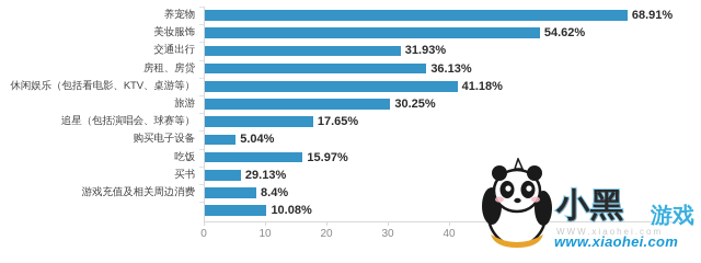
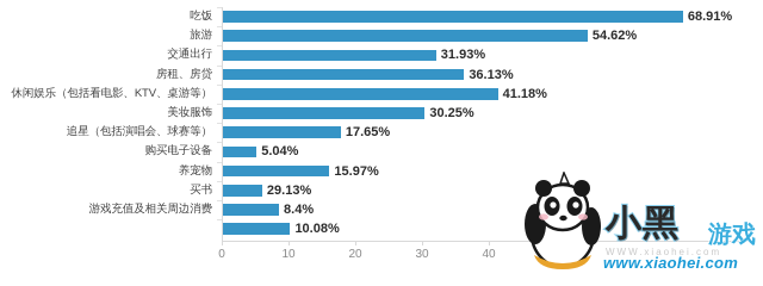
- 养宠物
+ 吃饭
- 美妆服饰
+ 旅游
  交通出行
  房租、房贷
  休闲娱乐（包括看电影、KTV、桌游等）
- 旅游
+ 美妆服饰
  追星（包括演唱会、球赛等）
  购买电子设备
- 吃饭
+ 养宠物
  买书
  游戏充值及相关周边消费
  68.91%
  54.62%
  31.93%
  36.13%
  41.18%
  30.25%
  17.65%
  5.04%
  15.97%
  29.13%
  8.4%
  10.08%
  0
  10
  20
  30
  40
  小黑
  游戏
  WWW.xiaohei.com
  www.xiaohei.com
